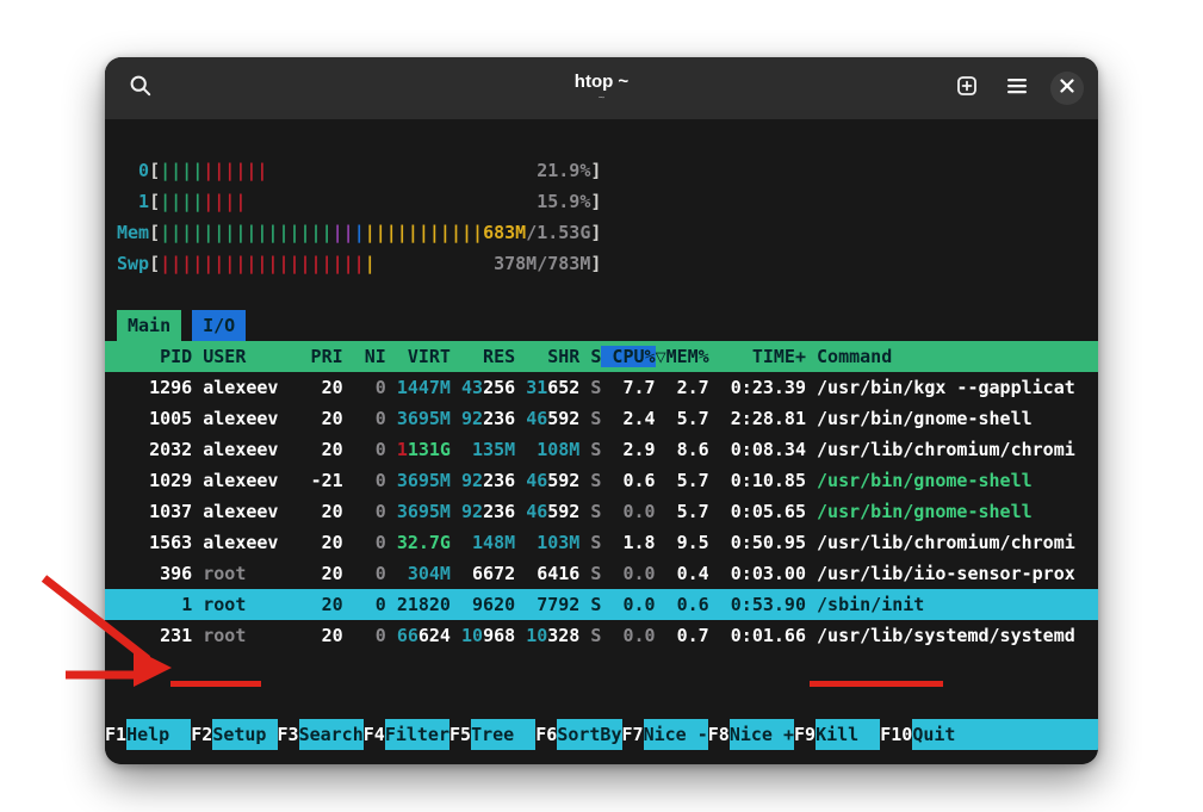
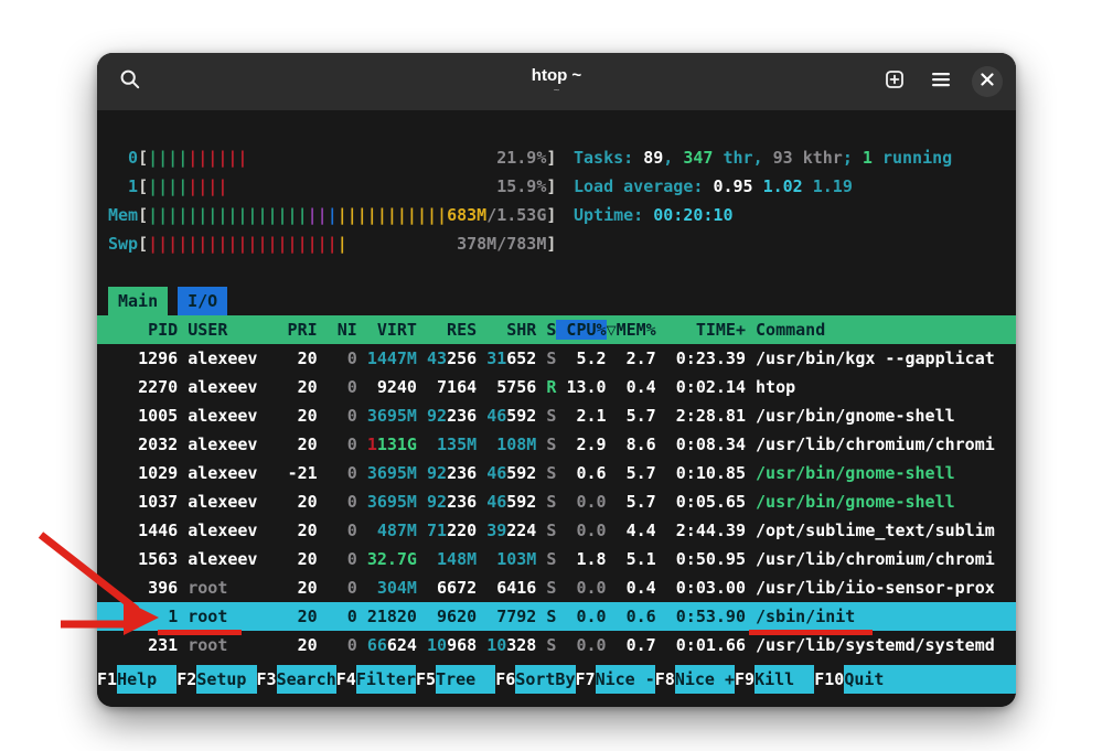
  htop ~
  ~
  0[|||||||||| 21.9%]
  1[|||||||| 15.9%]
  Mem[||||||||||||||||||||||||||||||683M/1.53G]
  Swp[|||||||||||||||||||| 378M/783M]
+ Tasks: 89, 347 thr, 93 kthr; 1 running
+ Load average: 0.95 1.02 1.19
+ Uptime: 00:20:10
  Main I/O
  PID USER PRI NI VIRT RES SHR S CPU%▽MEM% TIME+ Command
- 1296 alexeev 20 0 1447M 43256 31652 S 7.7 2.7 0:23.39 /usr/bin/kgx --gapplicat
+ 1296 alexeev 20 0 1447M 43256 31652 S 5.2 2.7 0:23.39 /usr/bin/kgx --gapplicat
+ 2270 alexeev 20 0 9240 7164 5756 R 13.0 0.4 0:02.14 htop
- 1005 alexeev 20 0 3695M 92236 46592 S 2.4 5.7 2:28.81 /usr/bin/gnome-shell
+ 1005 alexeev 20 0 3695M 92236 46592 S 2.1 5.7 2:28.81 /usr/bin/gnome-shell
  2032 alexeev 20 0 1131G 135M 108M S 2.9 8.6 0:08.34 /usr/lib/chromium/chromi
  1029 alexeev -21 0 3695M 92236 46592 S 0.6 5.7 0:10.85 /usr/bin/gnome-shell
  1037 alexeev 20 0 3695M 92236 46592 S 0.0 5.7 0:05.65 /usr/bin/gnome-shell
+ 1446 alexeev 20 0 487M 71220 39224 S 0.0 4.4 2:44.39 /opt/sublime_text/sublim
- 1563 alexeev 20 0 32.7G 148M 103M S 1.8 9.5 0:50.95 /usr/lib/chromium/chromi
+ 1563 alexeev 20 0 32.7G 148M 103M S 1.8 5.1 0:50.95 /usr/lib/chromium/chromi
  396 root 20 0 304M 6672 6416 S 0.0 0.4 0:03.00 /usr/lib/iio-sensor-prox
  1 root 20 0 21820 9620 7792 S 0.0 0.6 0:53.90 /sbin/init
  231 root 20 0 66624 10968 10328 S 0.0 0.7 0:01.66 /usr/lib/systemd/systemd
  F1Help
  F2Setup
  F3Search
  F4Filter
  F5Tree
  F6SortBy
  F7Nice -
  F8Nice +
  F9Kill
  F10Quit
